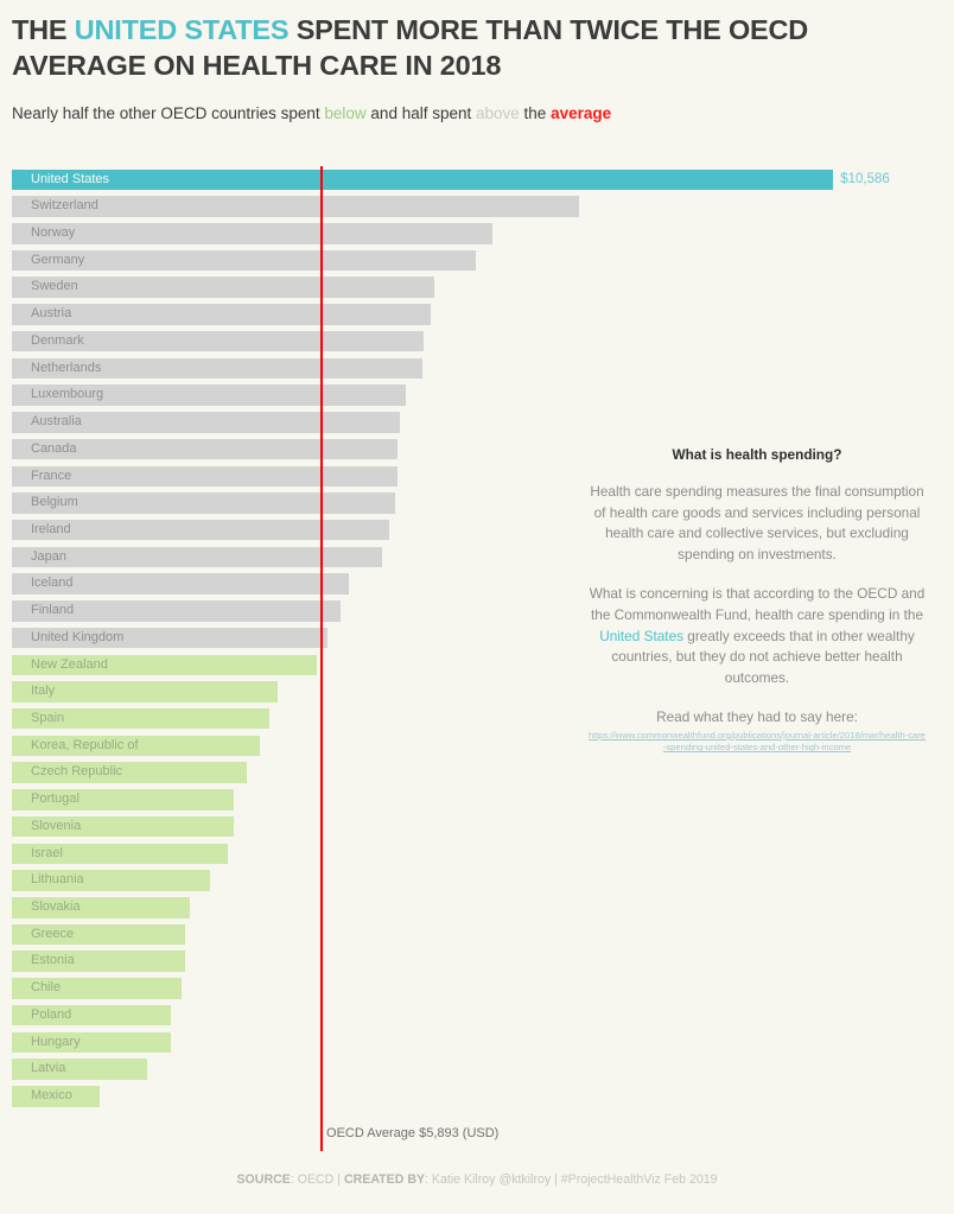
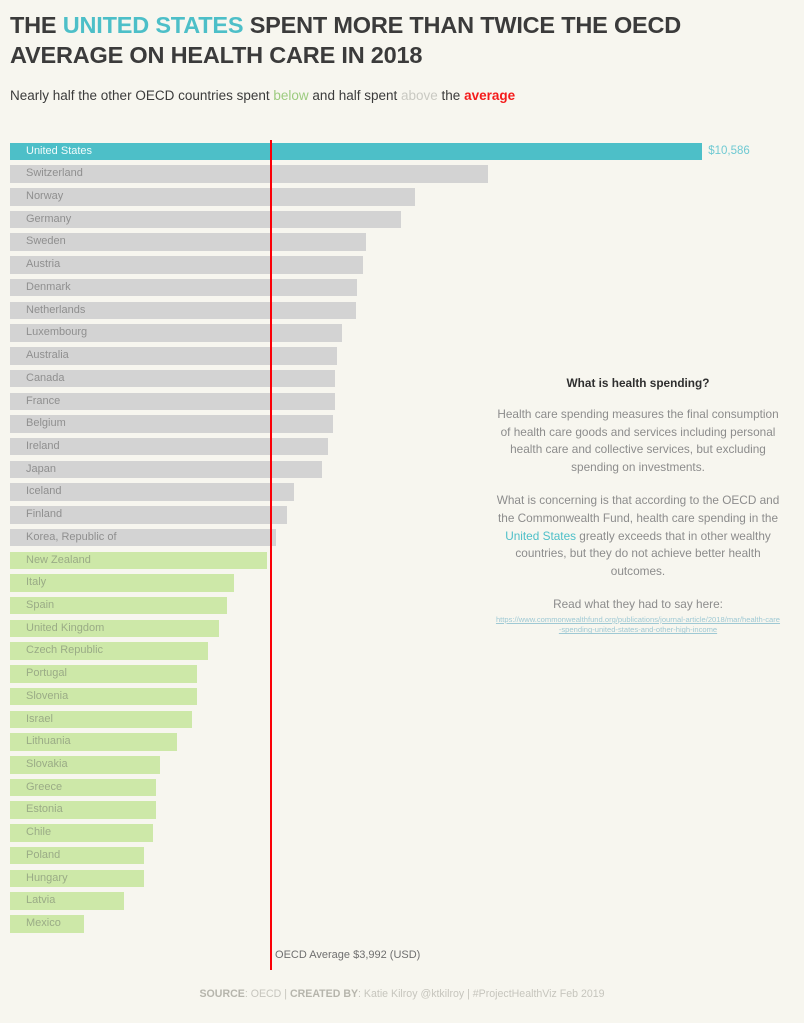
  THE UNITED STATES SPENT MORE THAN TWICE THE OECD AVERAGE ON HEALTH CARE IN 2018
  Nearly half the other OECD countries spent below and half spent above the average
  United States
  $10,586
  Switzerland
  Norway
  Germany
  Sweden
  Austria
  Denmark
  Netherlands
  Luxembourg
  Australia
  Canada
  France
  Belgium
  Ireland
  Japan
  Iceland
  Finland
- United Kingdom
+ Korea, Republic of
  New Zealand
  Italy
  Spain
- Korea, Republic of
+ United Kingdom
  Czech Republic
  Portugal
  Slovenia
  Israel
  Lithuania
  Slovakia
  Greece
  Estonia
  Chile
  Poland
  Hungary
  Latvia
  Mexico
- OECD Average $5,893 (USD)
+ OECD Average $3,992 (USD)
  What is health spending?
  Health care spending measures the final consumption of health care goods and services including personal health care and collective services, but excluding spending on investments.
  What is concerning is that according to the OECD and the Commonwealth Fund, health care spending in the United States greatly exceeds that in other wealthy countries, but they do not achieve better health outcomes.
  Read what they had to say here:
  https://www.commonwealthfund.org/publications/journal-article/2018/mar/health-care-spending-united-states-and-other-high-income
  SOURCE: OECD | CREATED BY: Katie Kilroy @ktkilroy | #ProjectHealthViz Feb 2019
